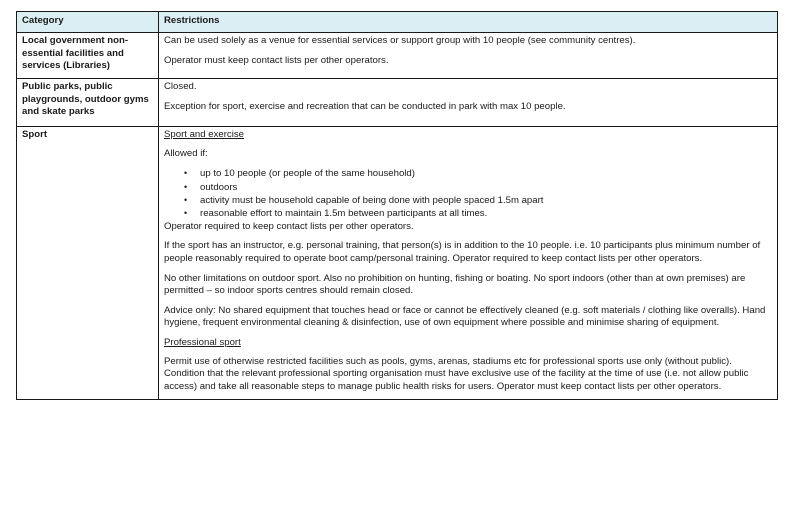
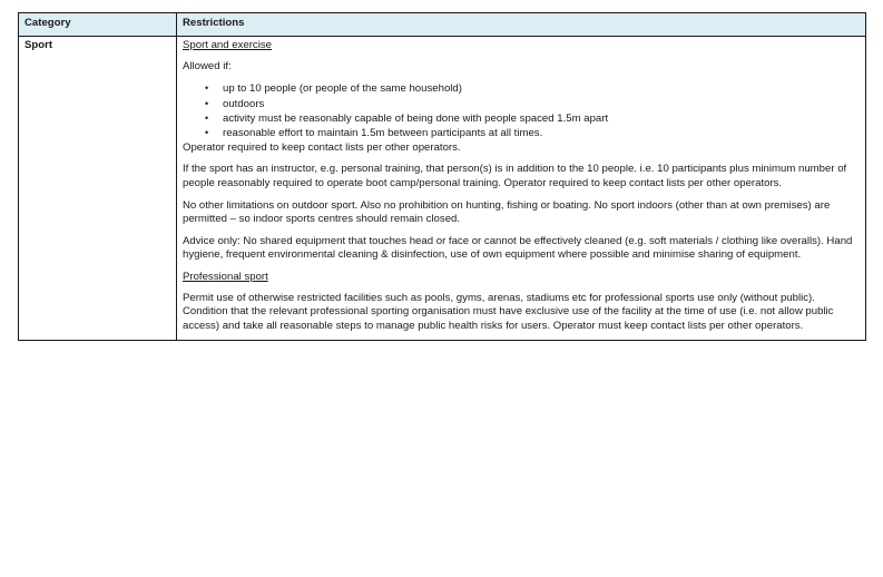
  Category	Restrictions
- Local government non-essential facilities and services (Libraries)	Can be used solely as a venue for essential services or support group with 10 people (see community centres). Operator must keep contact lists per other operators.
- Public parks, public playgrounds, outdoor gyms and skate parks	Closed. Exception for sport, exercise and recreation that can be conducted in park with max 10 people.
- Sport	Sport and exercise Allowed if: • up to 10 people (or people of the same household) • outdoors • activity must be household capable of being done with people spaced 1.5m apart • reasonable effort to maintain 1.5m between participants at all times. Operator required to keep contact lists per other operators. If the sport has an instructor, e.g. personal training, that person(s) is in addition to the 10 people. i.e. 10 participants plus minimum number of people reasonably required to operate boot camp/personal training. Operator required to keep contact lists per other operators. No other limitations on outdoor sport. Also no prohibition on hunting, fishing or boating. No sport indoors (other than at own premises) are permitted – so indoor sports centres should remain closed. Advice only: No shared equipment that touches head or face or cannot be effectively cleaned (e.g. soft materials / clothing like overalls). Hand hygiene, frequent environmental cleaning & disinfection, use of own equipment where possible and minimise sharing of equipment. Professional sport Permit use of otherwise restricted facilities such as pools, gyms, arenas, stadiums etc for professional sports use only (without public). Condition that the relevant professional sporting organisation must have exclusive use of the facility at the time of use (i.e. not allow public access) and take all reasonable steps to manage public health risks for users. Operator must keep contact lists per other operators.
+ Sport	Sport and exercise Allowed if: • up to 10 people (or people of the same household) • outdoors • activity must be reasonably capable of being done with people spaced 1.5m apart • reasonable effort to maintain 1.5m between participants at all times. Operator required to keep contact lists per other operators. If the sport has an instructor, e.g. personal training, that person(s) is in addition to the 10 people. i.e. 10 participants plus minimum number of people reasonably required to operate boot camp/personal training. Operator required to keep contact lists per other operators. No other limitations on outdoor sport. Also no prohibition on hunting, fishing or boating. No sport indoors (other than at own premises) are permitted – so indoor sports centres should remain closed. Advice only: No shared equipment that touches head or face or cannot be effectively cleaned (e.g. soft materials / clothing like overalls). Hand hygiene, frequent environmental cleaning & disinfection, use of own equipment where possible and minimise sharing of equipment. Professional sport Permit use of otherwise restricted facilities such as pools, gyms, arenas, stadiums etc for professional sports use only (without public). Condition that the relevant professional sporting organisation must have exclusive use of the facility at the time of use (i.e. not allow public access) and take all reasonable steps to manage public health risks for users. Operator must keep contact lists per other operators.
